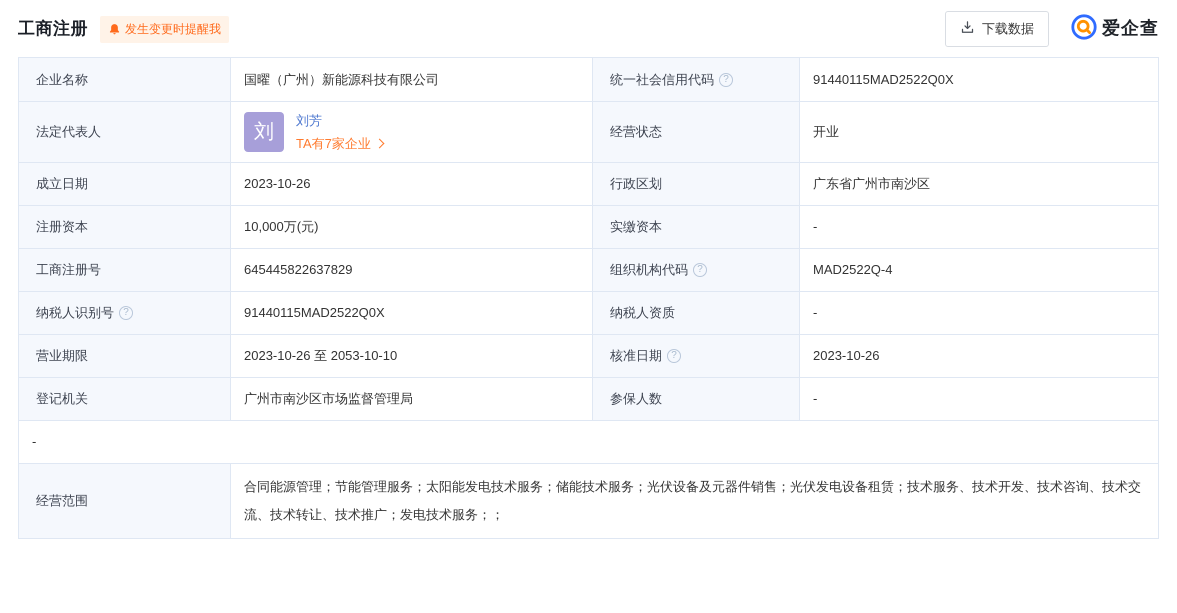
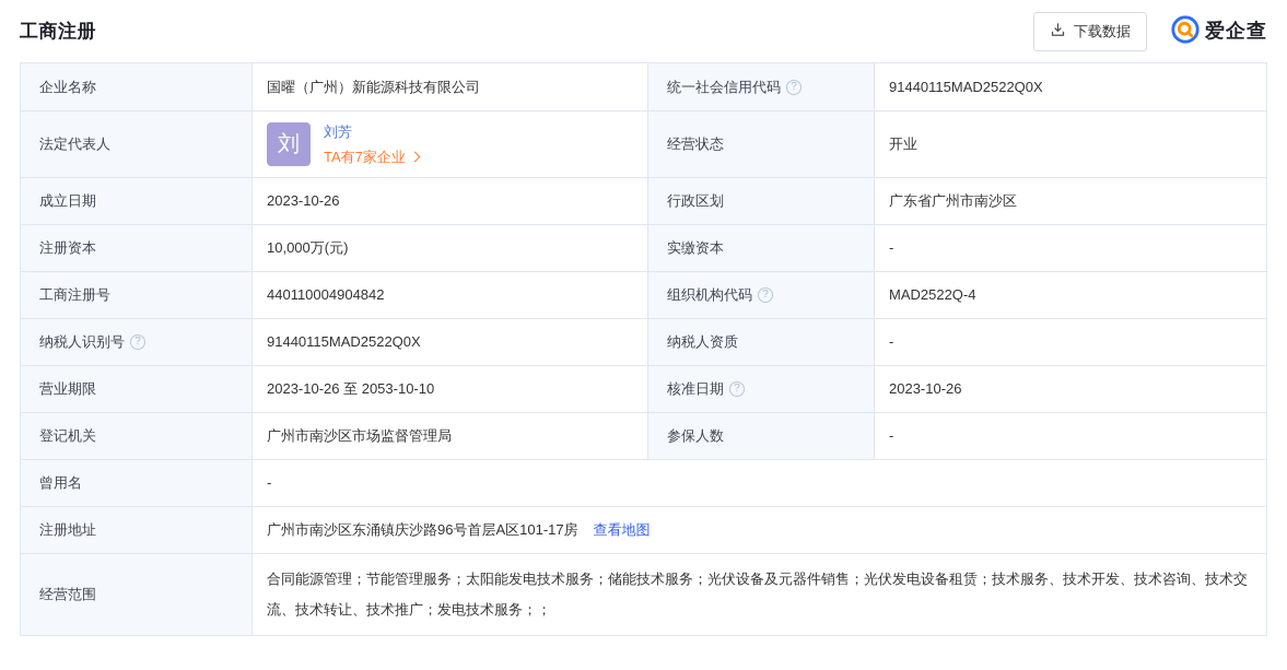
  工商注册
- 发生变更时提醒我
  下载数据
  爱企查
  企业名称
  国曜（广州）新能源科技有限公司
  统一社会信用代码
  ?
  91440115MAD2522Q0X
  法定代表人
  刘
  刘芳
  TA有7家企业
  经营状态
  开业
  成立日期
  2023-10-26
  行政区划
  广东省广州市南沙区
  注册资本
  10,000万(元)
  实缴资本
  -
  工商注册号
- 645445822637829
+ 440110004904842
  组织机构代码
  ?
  MAD2522Q-4
  纳税人识别号
  ?
  91440115MAD2522Q0X
  纳税人资质
  -
  营业期限
  2023-10-26 至 2053-10-10
  核准日期
  ?
  2023-10-26
  登记机关
  广州市南沙区市场监督管理局
  参保人数
  -
+ 曾用名
  -
+ 注册地址
+ 广州市南沙区东涌镇庆沙路96号首层A区101-17房
+ 查看地图
  经营范围
  合同能源管理；节能管理服务；太阳能发电技术服务；储能技术服务；光伏设备及元器件销售；光伏发电设备租赁；技术服务、技术开发、技术咨询、技术交流、技术转让、技术推广；发电技术服务；；
